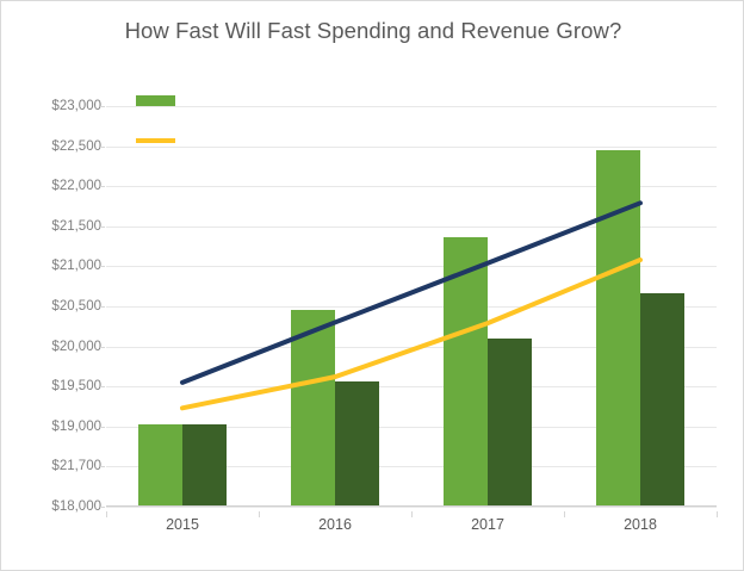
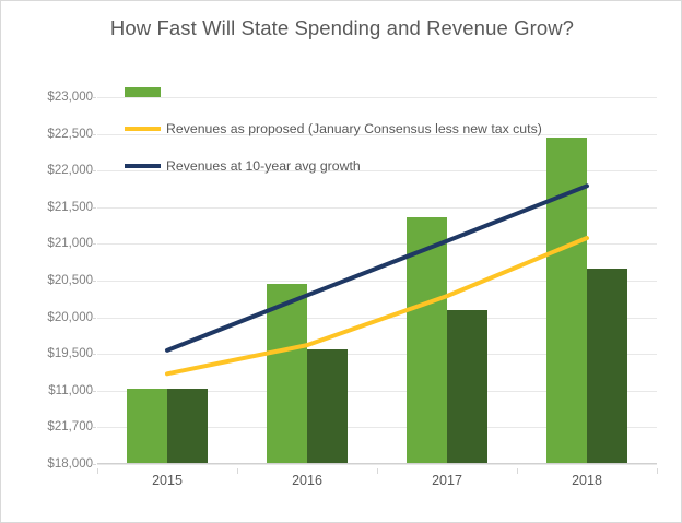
- How Fast Will Fast Spending and Revenue Grow?
+ How Fast Will State Spending and Revenue Grow?
  $23,000
  $22,500
  $22,000
  $21,500
  $21,000
  $20,500
  $20,000
  $19,500
- $19,000
+ $11,000
  $21,700
  $18,000
  2015
  2016
  2017
  2018
+ Revenues as proposed (January Consensus less new tax cuts)
+ Revenues at 10-year avg growth
